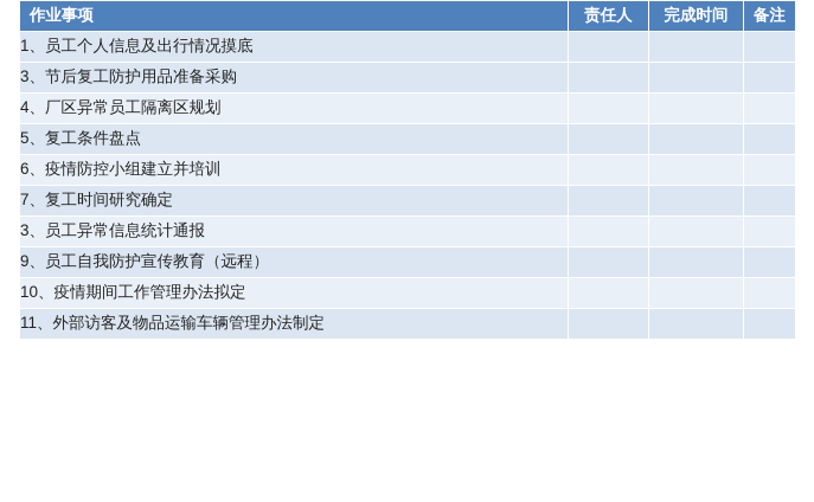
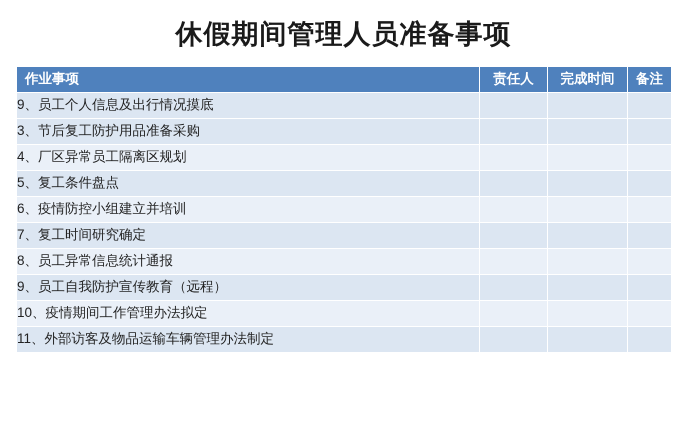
+ 休假期间管理人员准备事项
  作业事项	责任人	完成时间	备注
- 1、员工个人信息及出行情况摸底
+ 9、员工个人信息及出行情况摸底
  3、节后复工防护用品准备采购
  4、厂区异常员工隔离区规划
  5、复工条件盘点
  6、疫情防控小组建立并培训
  7、复工时间研究确定
- 3、员工异常信息统计通报
+ 8、员工异常信息统计通报
  9、员工自我防护宣传教育（远程）
  10、疫情期间工作管理办法拟定
  11、外部访客及物品运输车辆管理办法制定
